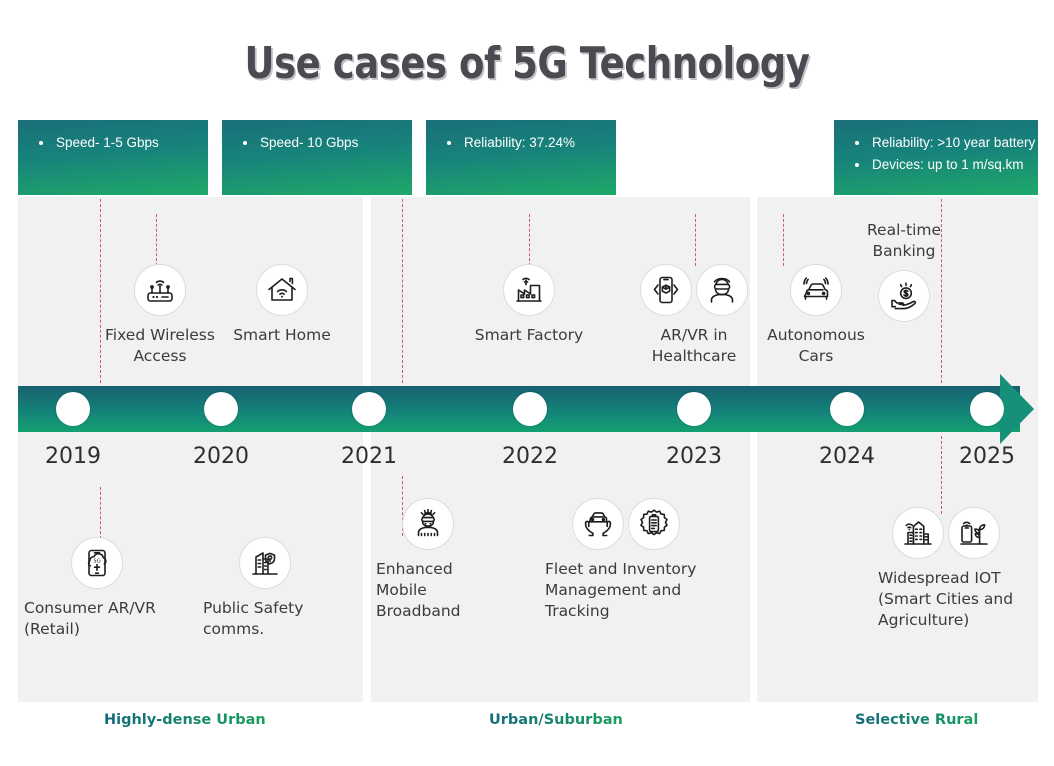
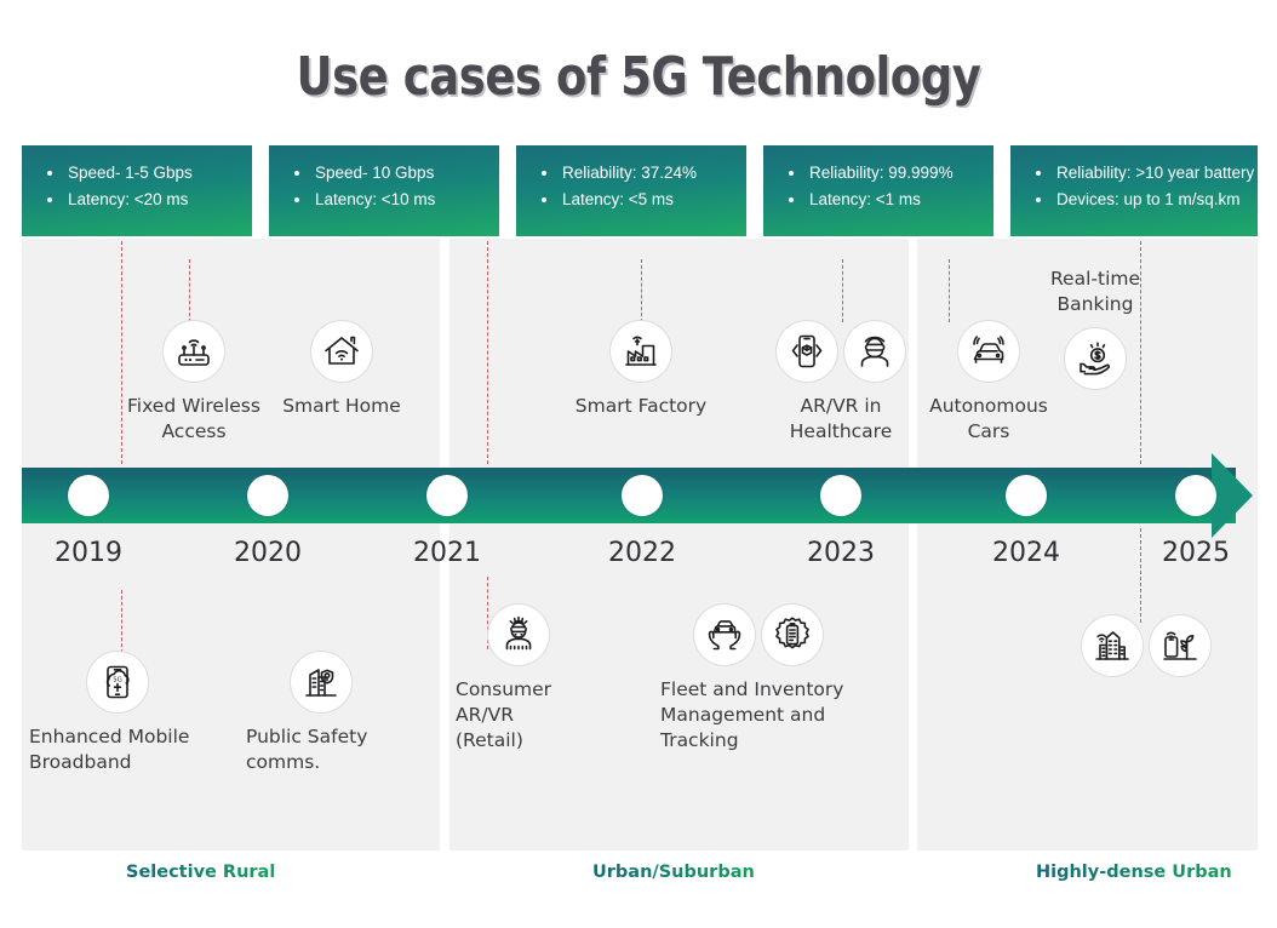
  Use cases of 5G Technology
  Speed- 1-5 Gbps
+ Latency: <20 ms
  Speed- 10 Gbps
+ Latency: <10 ms
  Reliability: 37.24%
+ Latency: <5 ms
+ Reliability: 99.999%
+ Latency: <1 ms
  Reliability: >10 year battery
  Devices: up to 1 m/sq.km
  Fixed Wireless Access
  Smart Home
  Smart Factory
  AR/VR in Healthcare
  Autonomous Cars
  Real-time Banking
  2019
  2020
  2021
  2022
  2023
  2024
  2025
- Consumer AR/VR (Retail)
+ Enhanced Mobile Broadband
  Public Safety comms.
- Enhanced Mobile Broadband
+ Consumer AR/VR (Retail)
  Fleet and Inventory Management and Tracking
- Widespread IOT (Smart Cities and Agriculture)
- Highly-dense Urban
+ Selective Rural
  Urban/Suburban
- Selective Rural
+ Highly-dense Urban
